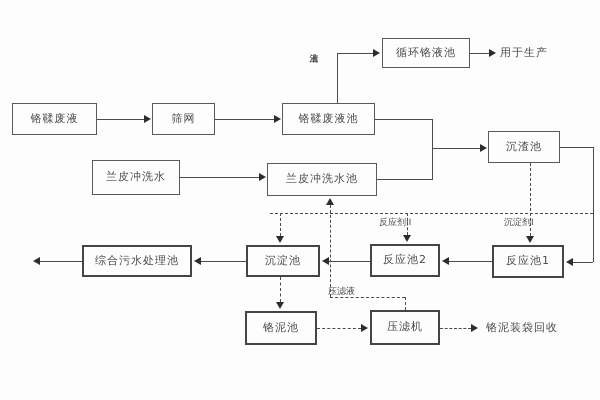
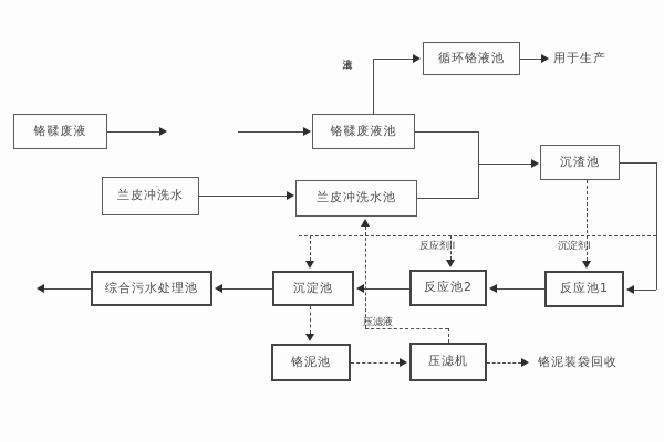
  铬鞣废液
- 筛网
  铬鞣废液池
  循环铬液池
  兰皮冲洗水
  兰皮冲洗水池
  沉渣池
  反应池1
  反应池2
  沉淀池
  综合污水处理池
  铬泥池
  压滤机
  用于生产
  反应剂II
  沉淀剂I
  压滤液
  铬泥装袋回收
